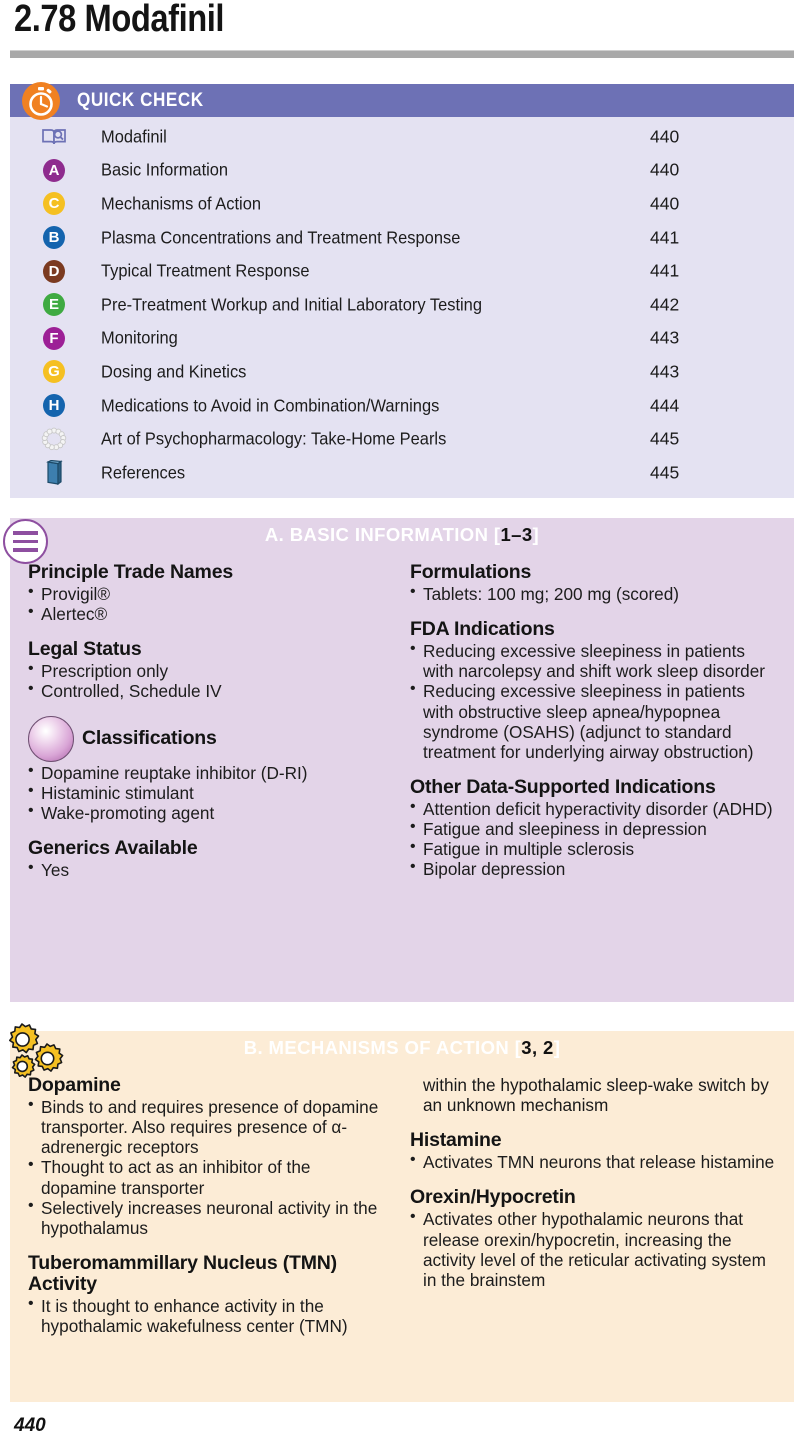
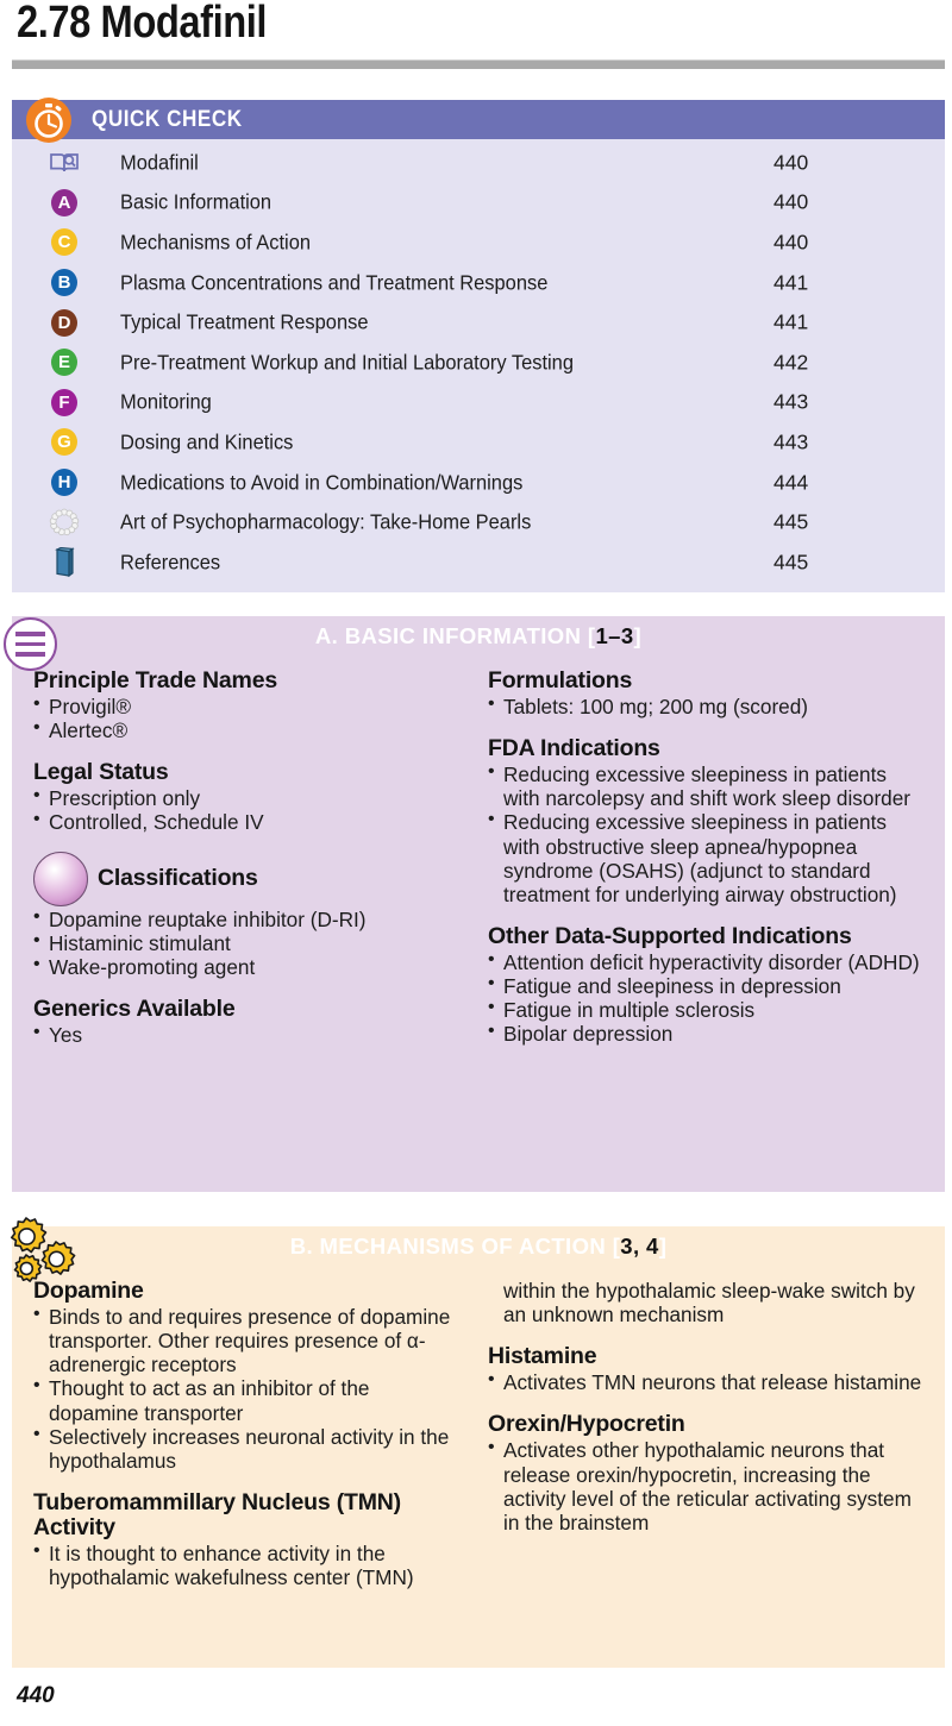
  2.78 Modafinil
  QUICK CHECK
  Modafinil
  440
  A
  Basic Information
  440
  C
  Mechanisms of Action
  440
  B
  Plasma Concentrations and Treatment Response
  441
  D
  Typical Treatment Response
  441
  E
  Pre-Treatment Workup and Initial Laboratory Testing
  442
  F
  Monitoring
  443
  G
  Dosing and Kinetics
  443
  H
  Medications to Avoid in Combination/Warnings
  444
  Art of Psychopharmacology: Take-Home Pearls
  445
  References
  445
  A. BASIC INFORMATION [1–3]
  Principle Trade Names
  Provigil®
  Alertec®
  Legal Status
  Prescription only
  Controlled, Schedule IV
  Classifications
  Dopamine reuptake inhibitor (D-RI)
  Histaminic stimulant
  Wake-promoting agent
  Generics Available
  Yes
  Formulations
  Tablets: 100 mg; 200 mg (scored)
  FDA Indications
  Reducing excessive sleepiness in patients with narcolepsy and shift work sleep disorder
  Reducing excessive sleepiness in patients with obstructive sleep apnea/hypopnea syndrome (OSAHS) (adjunct to standard treatment for underlying airway obstruction)
  Other Data-Supported Indications
  Attention deficit hyperactivity disorder (ADHD)
  Fatigue and sleepiness in depression
  Fatigue in multiple sclerosis
  Bipolar depression
- B. MECHANISMS OF ACTION [3, 2]
+ B. MECHANISMS OF ACTION [3, 4]
  Dopamine
- Binds to and requires presence of dopamine transporter. Also requires presence of α-adrenergic receptors
+ Binds to and requires presence of dopamine transporter. Other requires presence of α-adrenergic receptors
  Thought to act as an inhibitor of the dopamine transporter
  Selectively increases neuronal activity in the hypothalamus
  Tuberomammillary Nucleus (TMN) Activity
  It is thought to enhance activity in the hypothalamic wakefulness center (TMN)
  within the hypothalamic sleep-wake switch by an unknown mechanism
  Histamine
  Activates TMN neurons that release histamine
  Orexin/Hypocretin
  Activates other hypothalamic neurons that release orexin/hypocretin, increasing the activity level of the reticular activating system in the brainstem
  440
